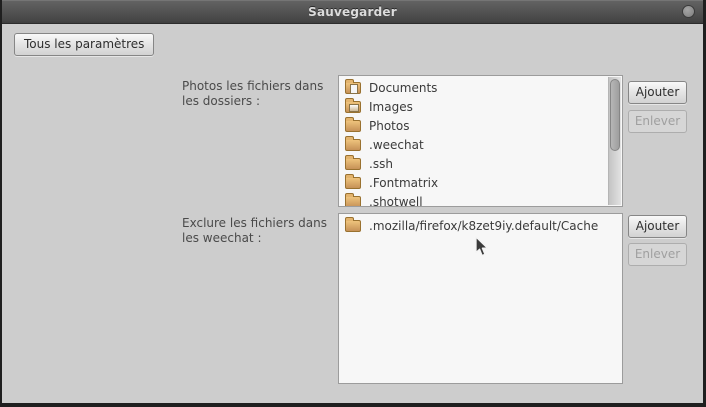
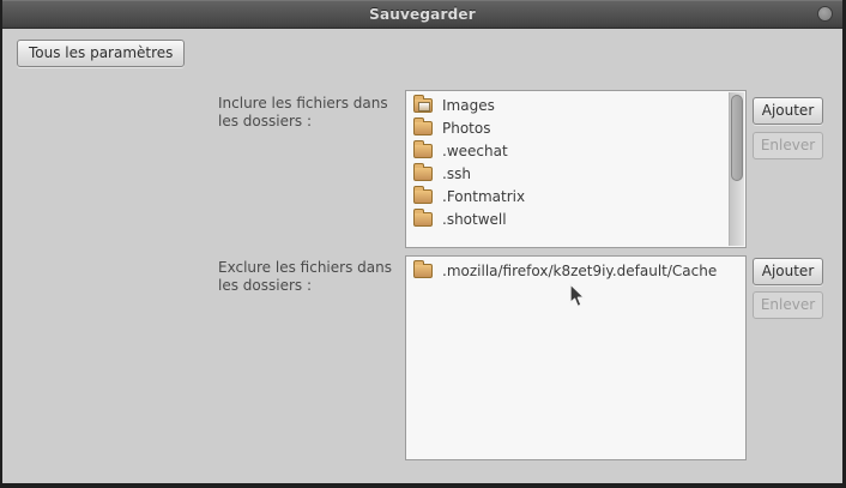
  Sauvegarder
  Tous les paramètres
- Photos les fichiers dans les dossiers :
+ Inclure les fichiers dans les dossiers :
- Documents
  Images
  Photos
  .weechat
  .ssh
  .Fontmatrix
  .shotwell
  Ajouter
  Enlever
- Exclure les fichiers dans les weechat :
+ Exclure les fichiers dans les dossiers :
  .mozilla/firefox/k8zet9iy.default/Cache
  Ajouter
  Enlever
